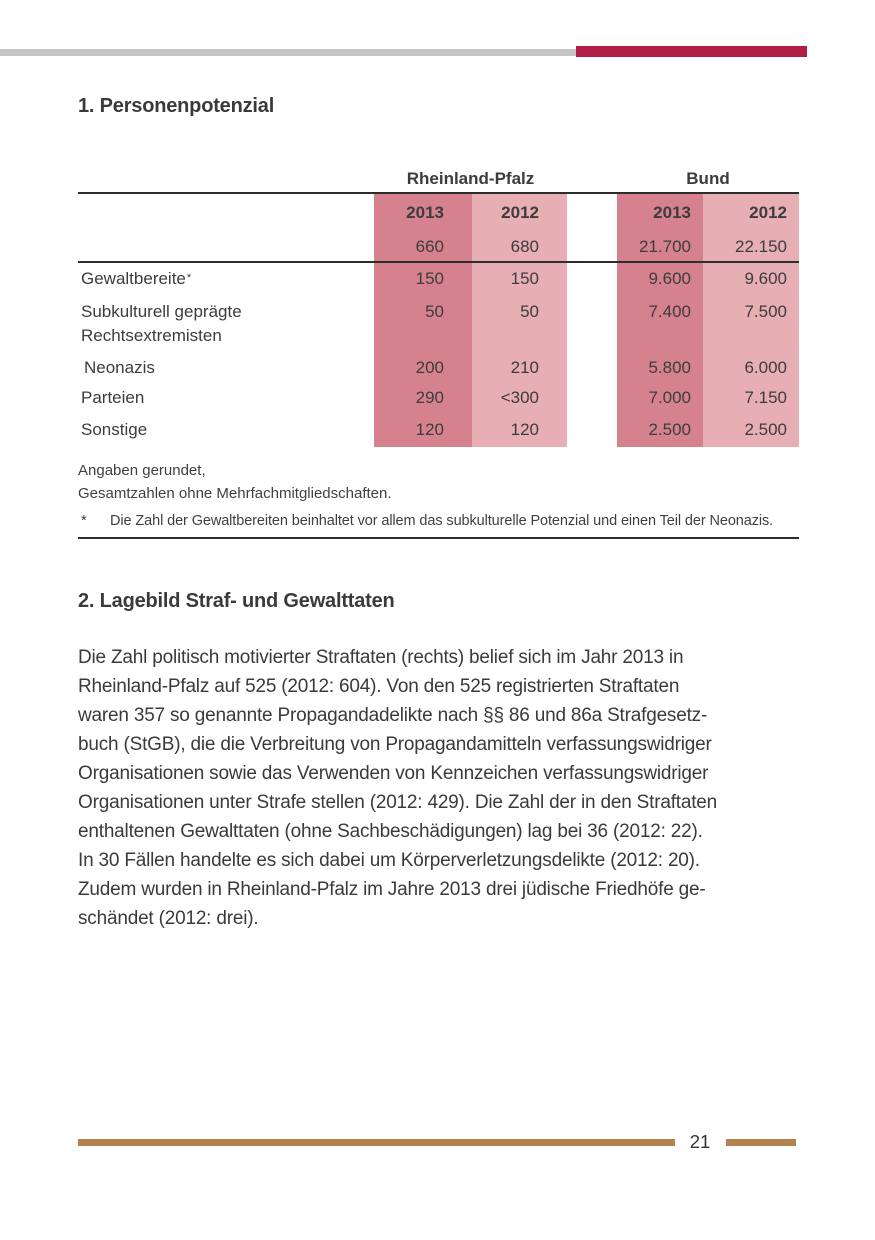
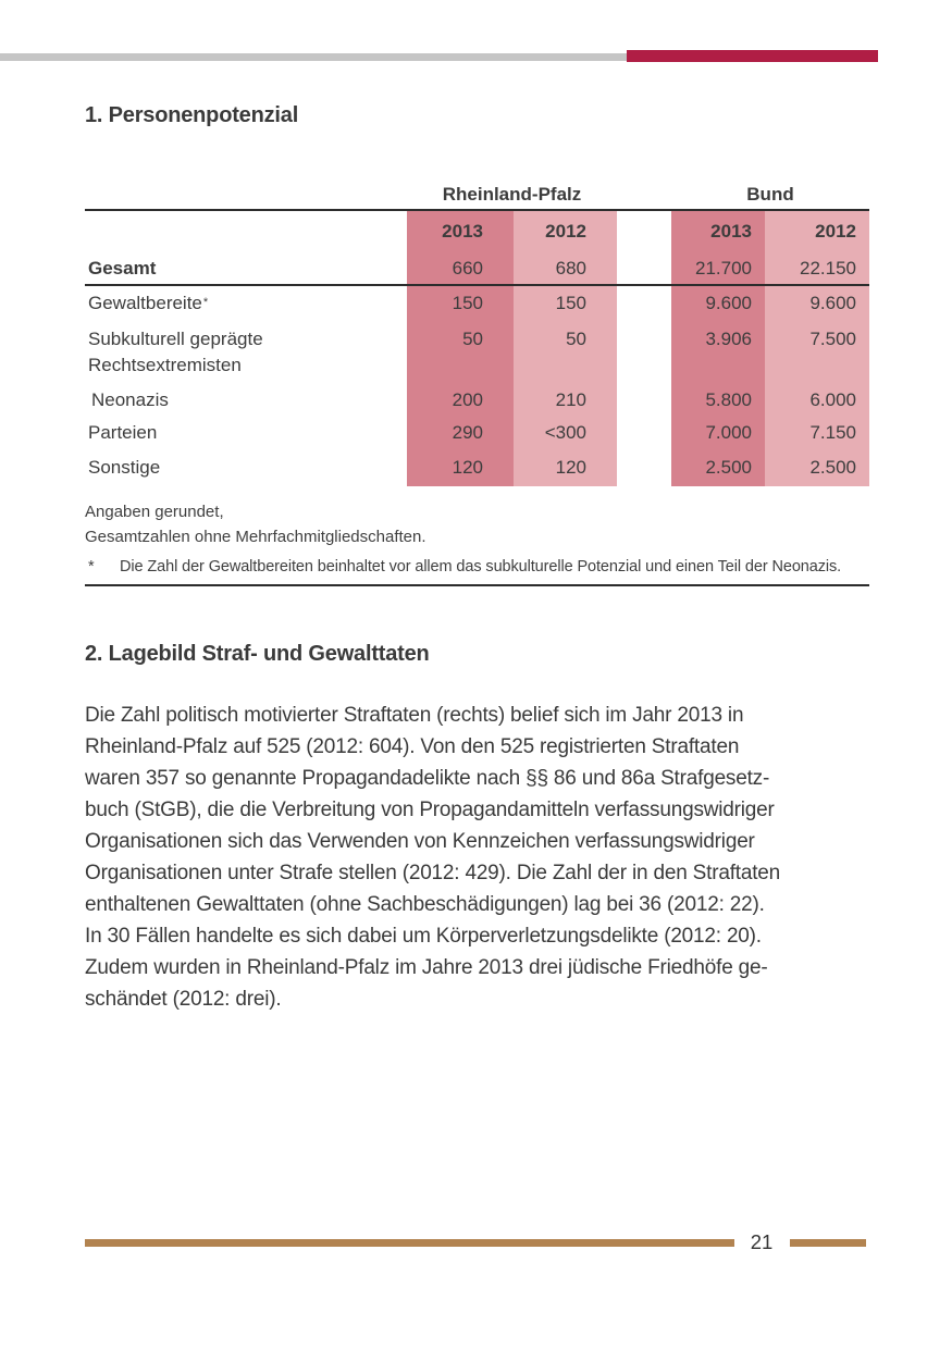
  1. Personenpotenzial
  Rheinland-Pfalz
  Bund
  2013
  2012
  2013
  2012
+ Gesamt
  660
  680
  21.700
  22.150
  Gewaltbereite
  *
  150
  150
  9.600
  9.600
  Subkulturell geprägte
  Rechtsextremisten
  50
  50
- 7.400
+ 3.906
  7.500
  Neonazis
  200
  210
  5.800
  6.000
  Parteien
  290
  <300
  7.000
  7.150
  Sonstige
  120
  120
  2.500
  2.500
  Angaben gerundet,
  Gesamtzahlen ohne Mehrfachmitgliedschaften.
  *
  Die Zahl der Gewaltbereiten beinhaltet vor allem das subkulturelle Potenzial und einen Teil der Neonazis.
  2. Lagebild Straf- und Gewalttaten
  Die Zahl politisch motivierter Straftaten (rechts) belief sich im Jahr 2013 in
  Rheinland-Pfalz auf 525 (2012: 604). Von den 525 registrierten Straftaten
  waren 357 so genannte Propagandadelikte nach §§ 86 und 86a Strafgesetz-
  buch (StGB), die die Verbreitung von Propagandamitteln verfassungswidriger
- Organisationen sowie das Verwenden von Kennzeichen verfassungswidriger
+ Organisationen sich das Verwenden von Kennzeichen verfassungswidriger
  Organisationen unter Strafe stellen (2012: 429). Die Zahl der in den Straftaten
  enthaltenen Gewalttaten (ohne Sachbeschädigungen) lag bei 36 (2012: 22).
  In 30 Fällen handelte es sich dabei um Körperverletzungsdelikte (2012: 20).
  Zudem wurden in Rheinland-Pfalz im Jahre 2013 drei jüdische Friedhöfe ge-
  schändet (2012: drei).
  21
